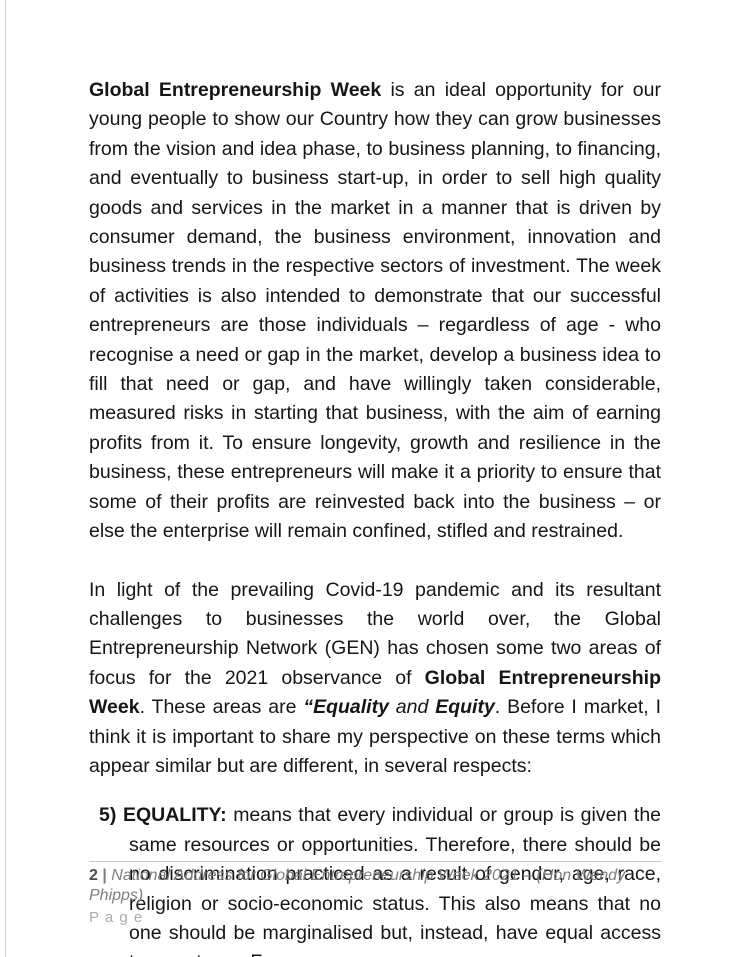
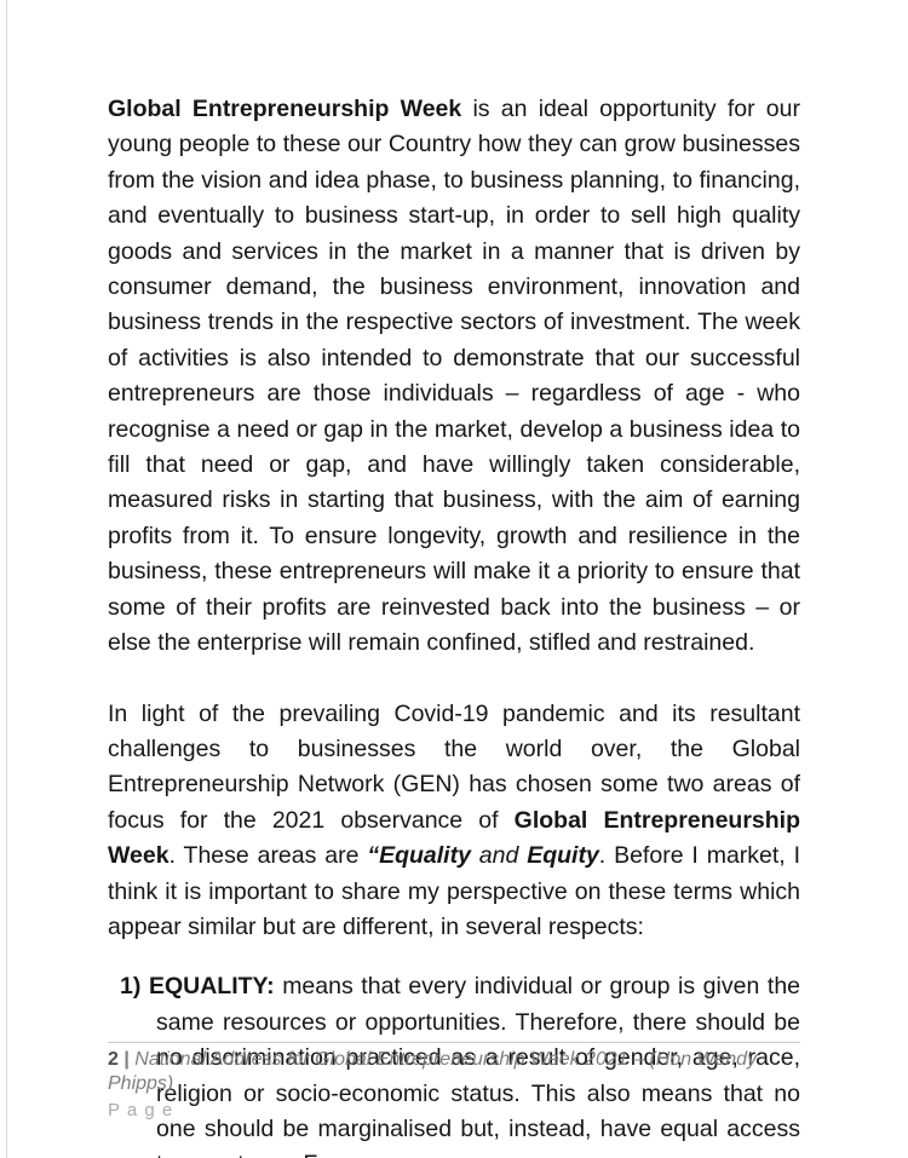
- Global Entrepreneurship Week is an ideal opportunity for our young people to show our Country how they can grow businesses from the vision and idea phase, to business planning, to financing, and eventually to business start-up, in order to sell high quality goods and services in the market in a manner that is driven by consumer demand, the business environment, innovation and business trends in the respective sectors of investment. The week of activities is also intended to demonstrate that our successful entrepreneurs are those individuals – regardless of age - who recognise a need or gap in the market, develop a business idea to fill that need or gap, and have willingly taken considerable, measured risks in starting that business, with the aim of earning profits from it. To ensure longevity, growth and resilience in the business, these entrepreneurs will make it a priority to ensure that some of their profits are reinvested back into the business – or else the enterprise will remain confined, stifled and restrained.
+ Global Entrepreneurship Week is an ideal opportunity for our young people to these our Country how they can grow businesses from the vision and idea phase, to business planning, to financing, and eventually to business start-up, in order to sell high quality goods and services in the market in a manner that is driven by consumer demand, the business environment, innovation and business trends in the respective sectors of investment. The week of activities is also intended to demonstrate that our successful entrepreneurs are those individuals – regardless of age - who recognise a need or gap in the market, develop a business idea to fill that need or gap, and have willingly taken considerable, measured risks in starting that business, with the aim of earning profits from it. To ensure longevity, growth and resilience in the business, these entrepreneurs will make it a priority to ensure that some of their profits are reinvested back into the business – or else the enterprise will remain confined, stifled and restrained.
  In light of the prevailing Covid-19 pandemic and its resultant challenges to businesses the world over, the Global Entrepreneurship Network (GEN) has chosen some two areas of focus for the 2021 observance of Global Entrepreneurship Week. These areas are “Equality and Equity. Before I market, I think it is important to share my perspective on these terms which appear similar but are different, in several respects:
- 5) EQUALITY: means that every individual or group is given the same resources or opportunities. Therefore, there should be no discrimination practiced as a result of gender, age, race, religion or socio-economic status. This also means that no one should be marginalised but, instead, have equal access
+ 1) EQUALITY: means that every individual or group is given the same resources or opportunities. Therefore, there should be no discrimination practiced as a result of gender, age, race, religion or socio-economic status. This also means that no one should be marginalised but, instead, have equal access
  2 | National Address for Global Entrepreneurship Week 2021 – (Hon Wendy Phipps)
  P a g e
